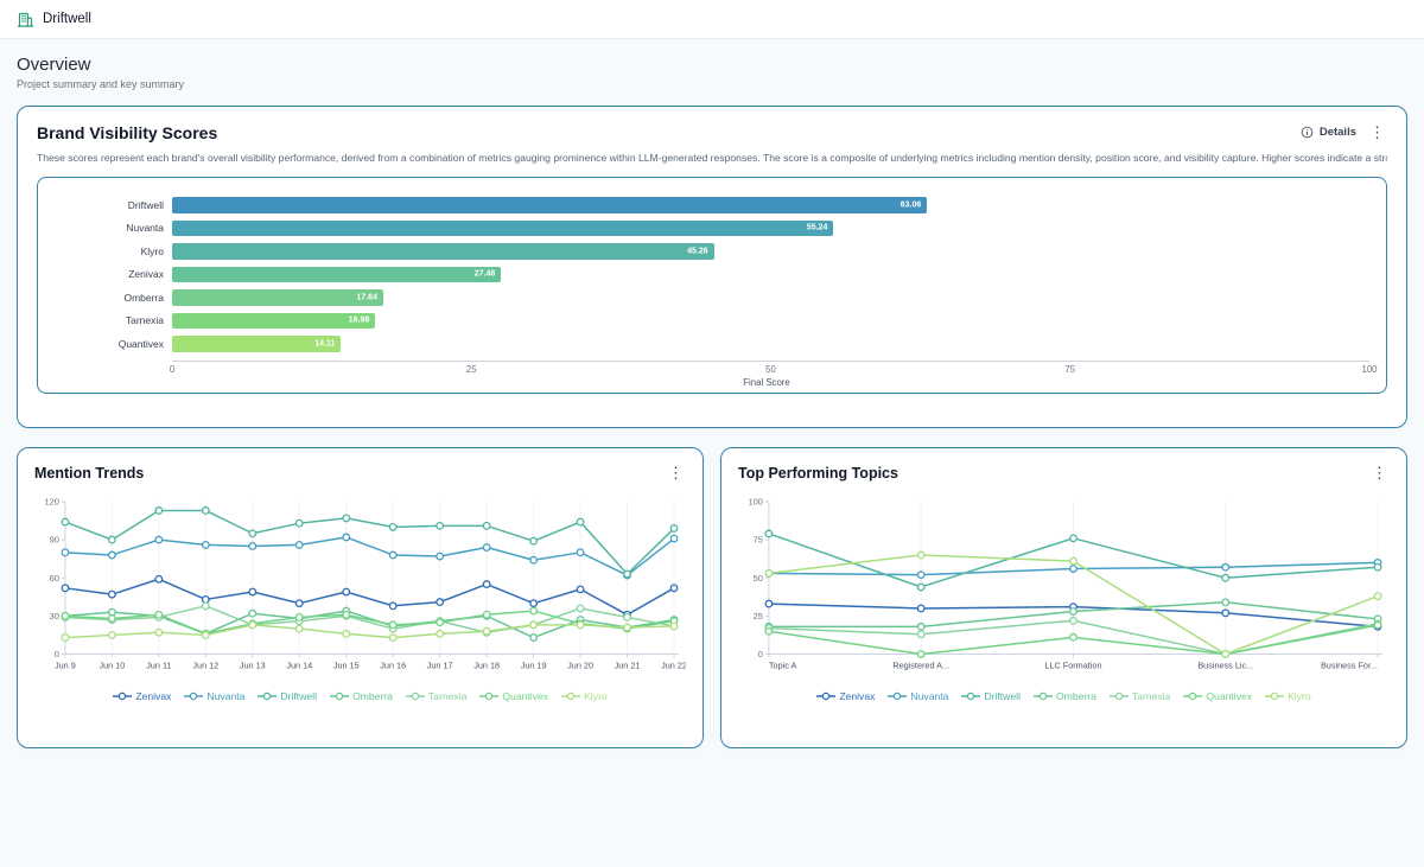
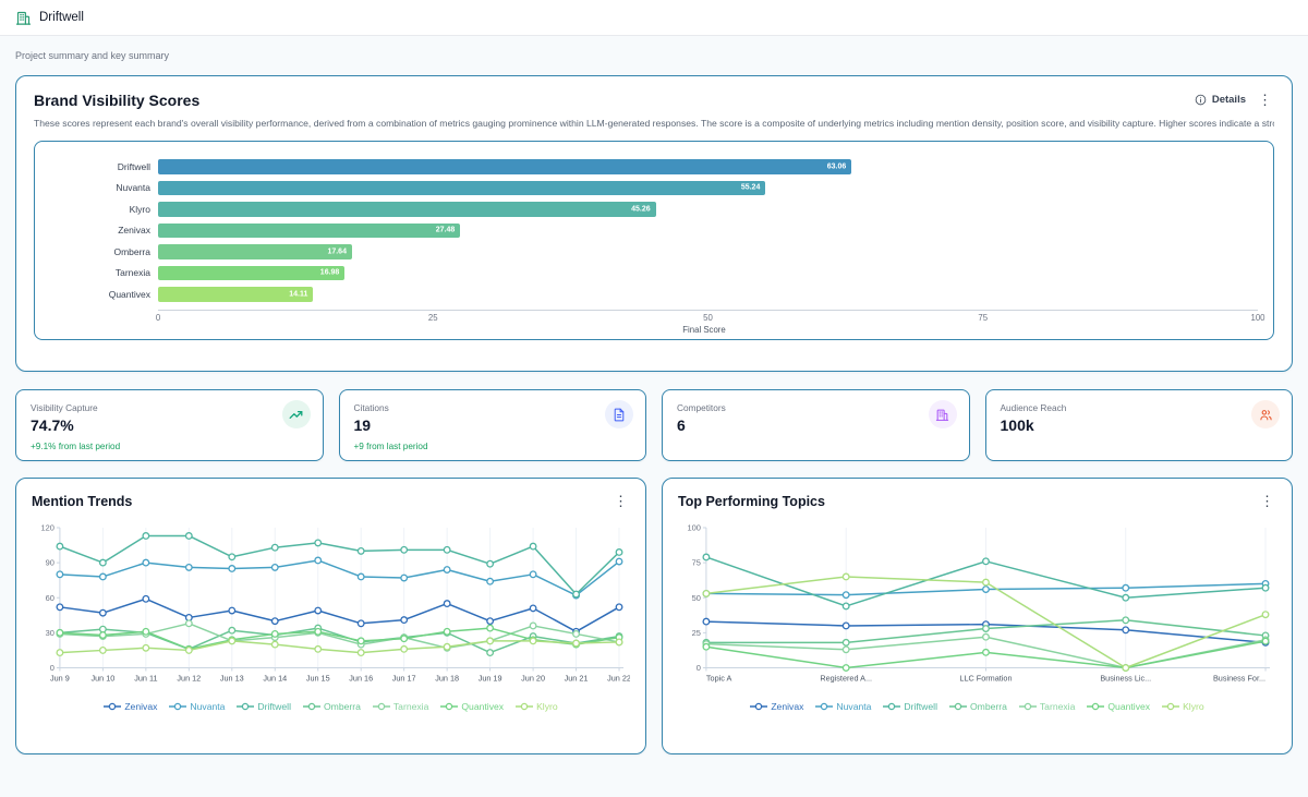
  Driftwell
- Overview
  Project summary and key summary
  Brand Visibility Scores
  Details
  ⋮
  These scores represent each brand's overall visibility performance, derived from a combination of metrics gauging prominence within LLM-generated responses. The score is a composite of underlying metrics including mention density, position score, and visibility capture. Higher scores indicate a str
  Driftwell
  Nuvanta
  Klyro
  Zenivax
  Omberra
  Tarnexia
  Quantivex
  0
  25
  50
  75
  100
  Final Score
+ Visibility Capture
+ 74.7%
+ +9.1% from last period
+ Citations
+ 19
+ +9 from last period
+ Competitors
+ 6
+ Audience Reach
+ 100k
  Mention Trends
  ⋮
  0
  30
  60
  90
  120
  Jun 9
  Jun 10
  Jun 11
  Jun 12
  Jun 13
  Jun 14
  Jun 15
  Jun 16
  Jun 17
  Jun 18
  Jun 19
  Jun 20
  Jun 21
  Jun 22
  Zenivax
  Nuvanta
  Driftwell
  Omberra
  Tarnexia
  Quantivex
  Klyro
  Top Performing Topics
  ⋮
  0
  25
  50
  75
  100
  Topic A
  Registered A...
  LLC Formation
  Business Lic...
  Business For...
  Zenivax
  Nuvanta
  Driftwell
  Omberra
  Tarnexia
  Quantivex
  Klyro
